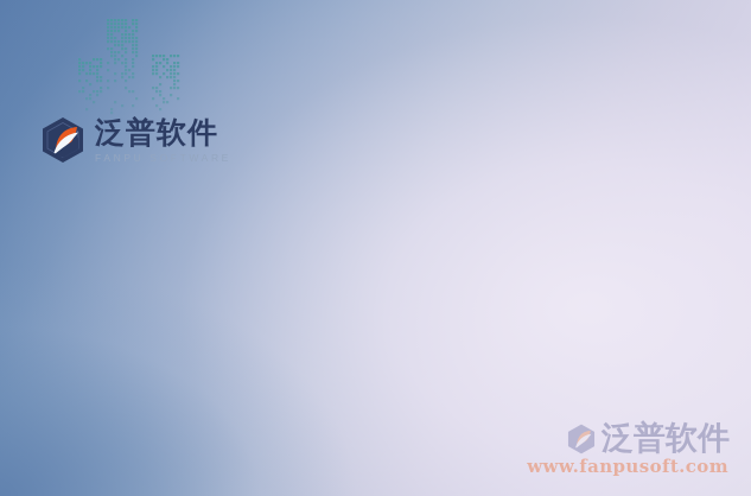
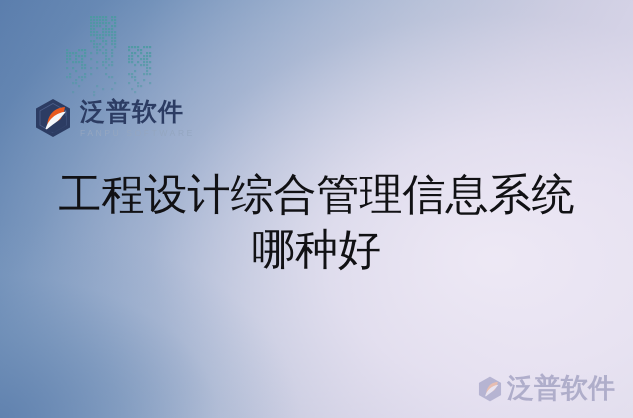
  泛普软件
  FANPU SOFTWARE
+ 工程设计综合管理信息系统
  泛普软件
- www.fanpusoft.com
